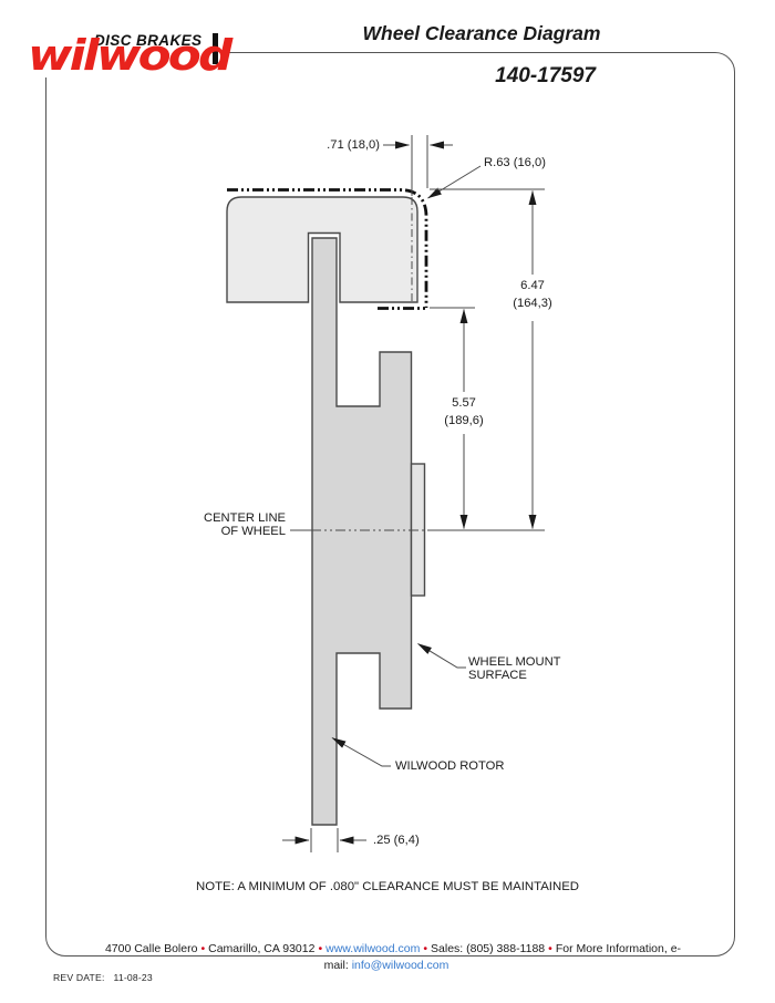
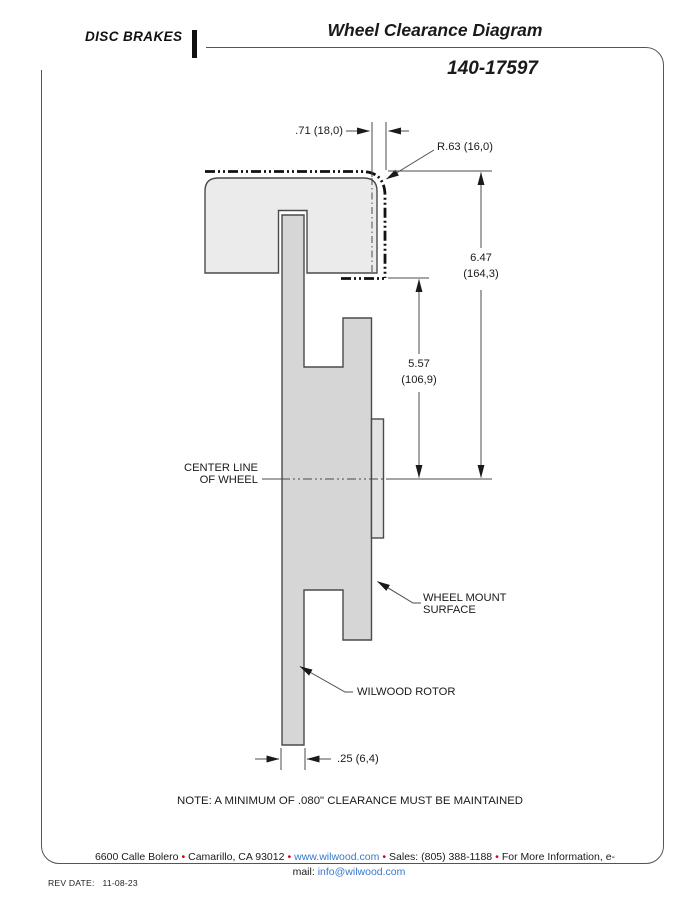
  DISC BRAKES
- wilwood
  Wheel Clearance Diagram
  140-17597
  .71 (18,0)
  R.63 (16,0)
  6.47
  (164,3)
  5.57
- (189,6)
+ (106,9)
  CENTER LINE
  OF WHEEL
  WHEEL MOUNT
  SURFACE
  WILWOOD ROTOR
  .25 (6,4)
  NOTE: A MINIMUM OF .080" CLEARANCE MUST BE MAINTAINED
- 4700 Calle Bolero • Camarillo, CA 93012 • www.wilwood.com • Sales: (805) 388-1188 • For More Information, e-mail: info@wilwood.com
+ 6600 Calle Bolero • Camarillo, CA 93012 • www.wilwood.com • Sales: (805) 388-1188 • For More Information, e-mail: info@wilwood.com
  REV DATE: 11-08-23
